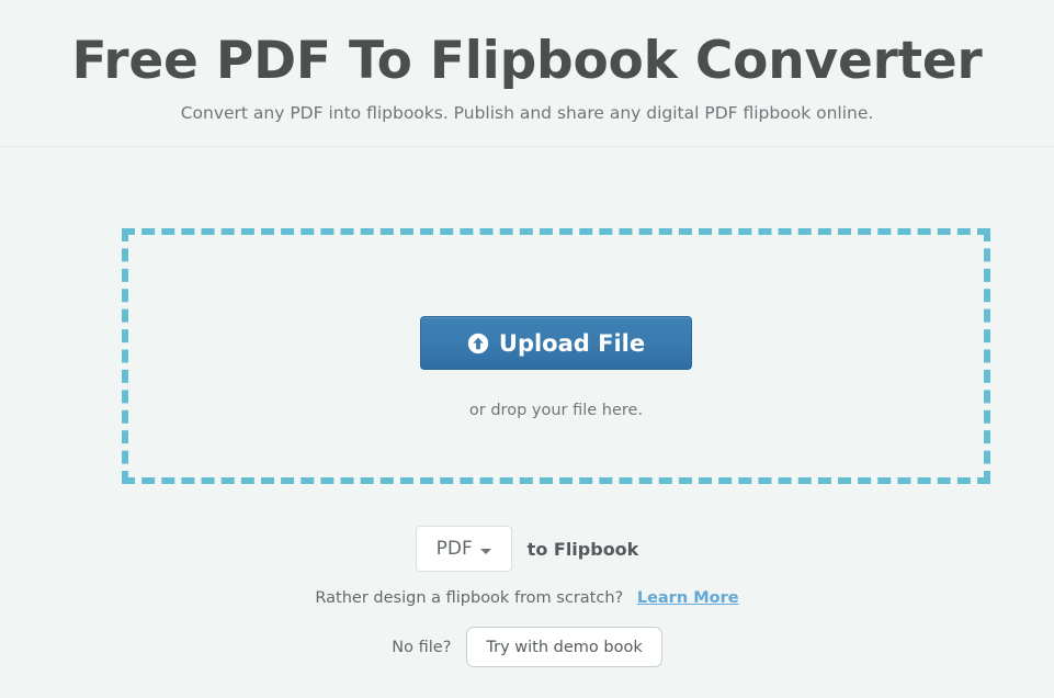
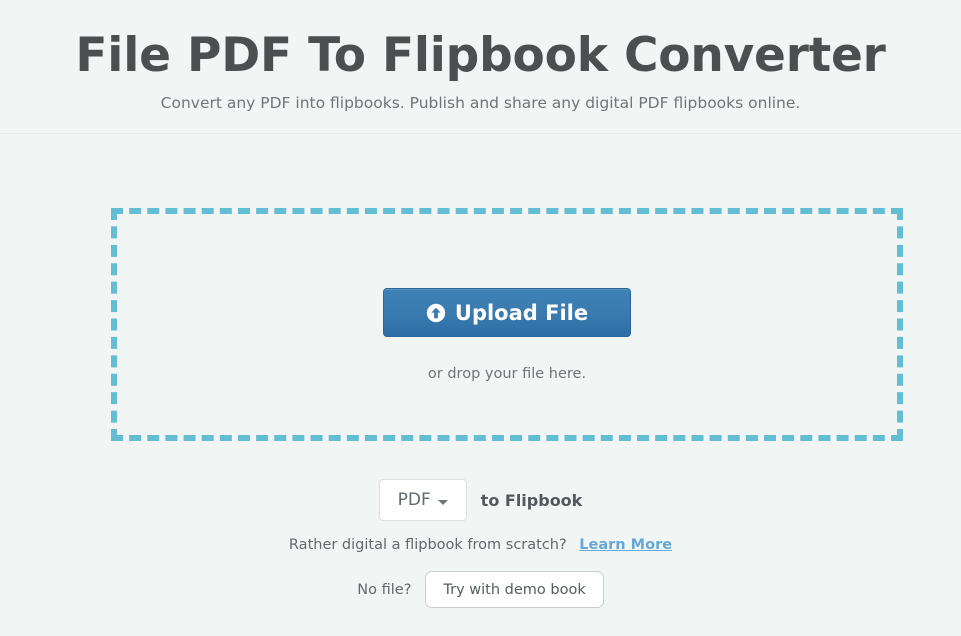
- Free PDF To Flipbook Converter
+ File PDF To Flipbook Converter
- Convert any PDF into flipbooks. Publish and share any digital PDF flipbook online.
+ Convert any PDF into flipbooks. Publish and share any digital PDF flipbooks online.
  Upload File
  or drop your file here.
  PDF
  to Flipbook
- Rather design a flipbook from scratch? Learn More
+ Rather digital a flipbook from scratch? Learn More
  No file?
  Try with demo book
